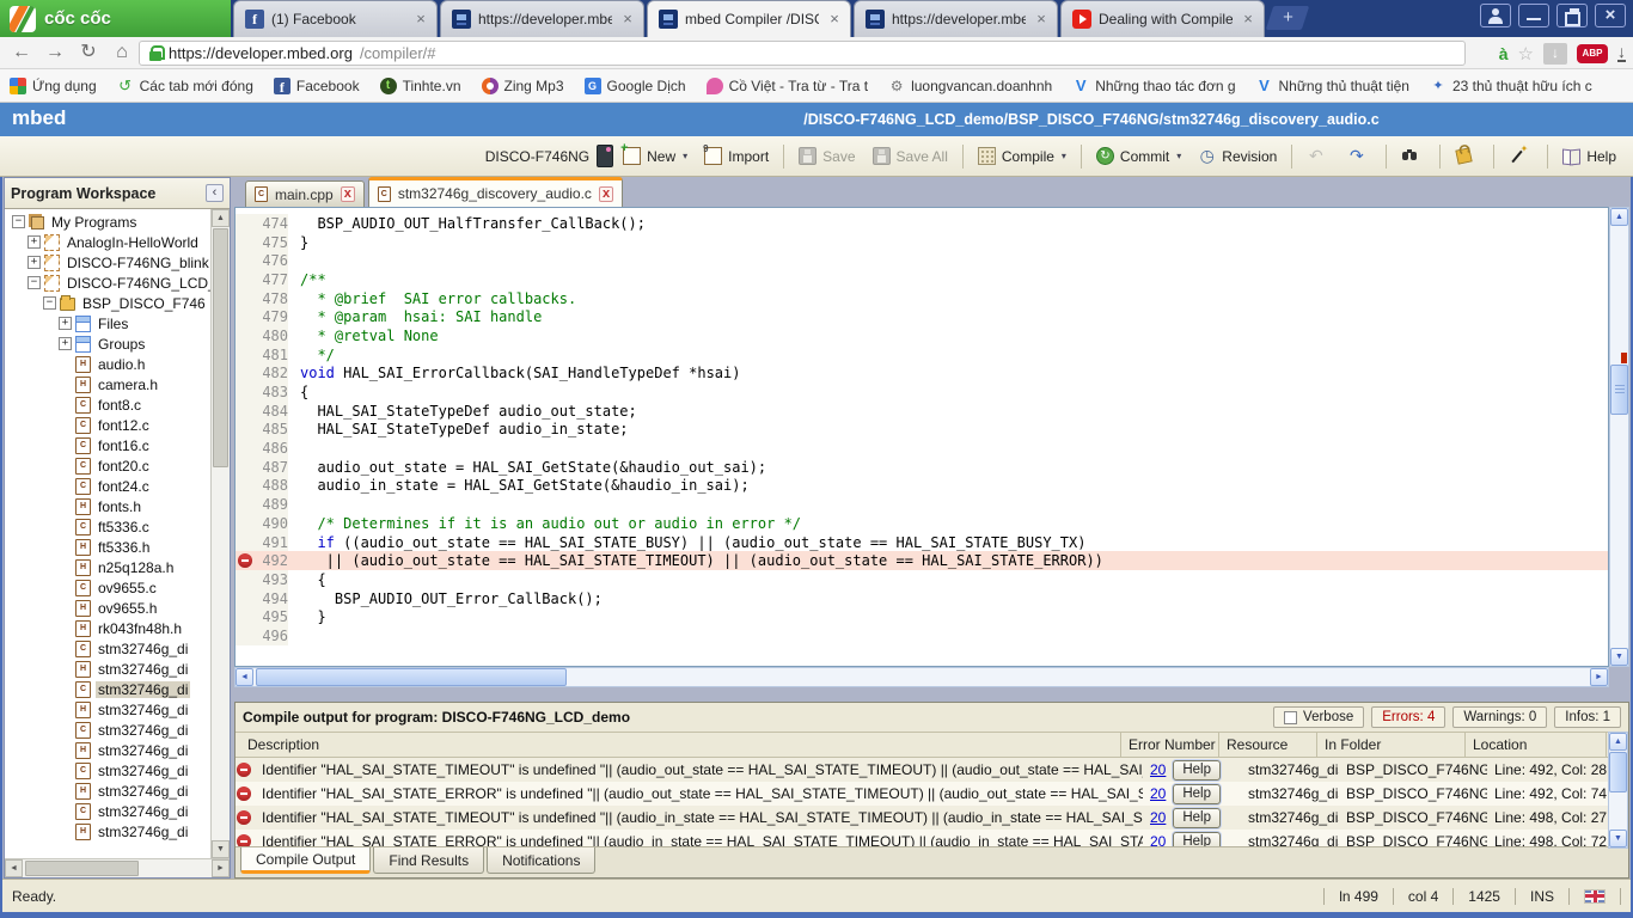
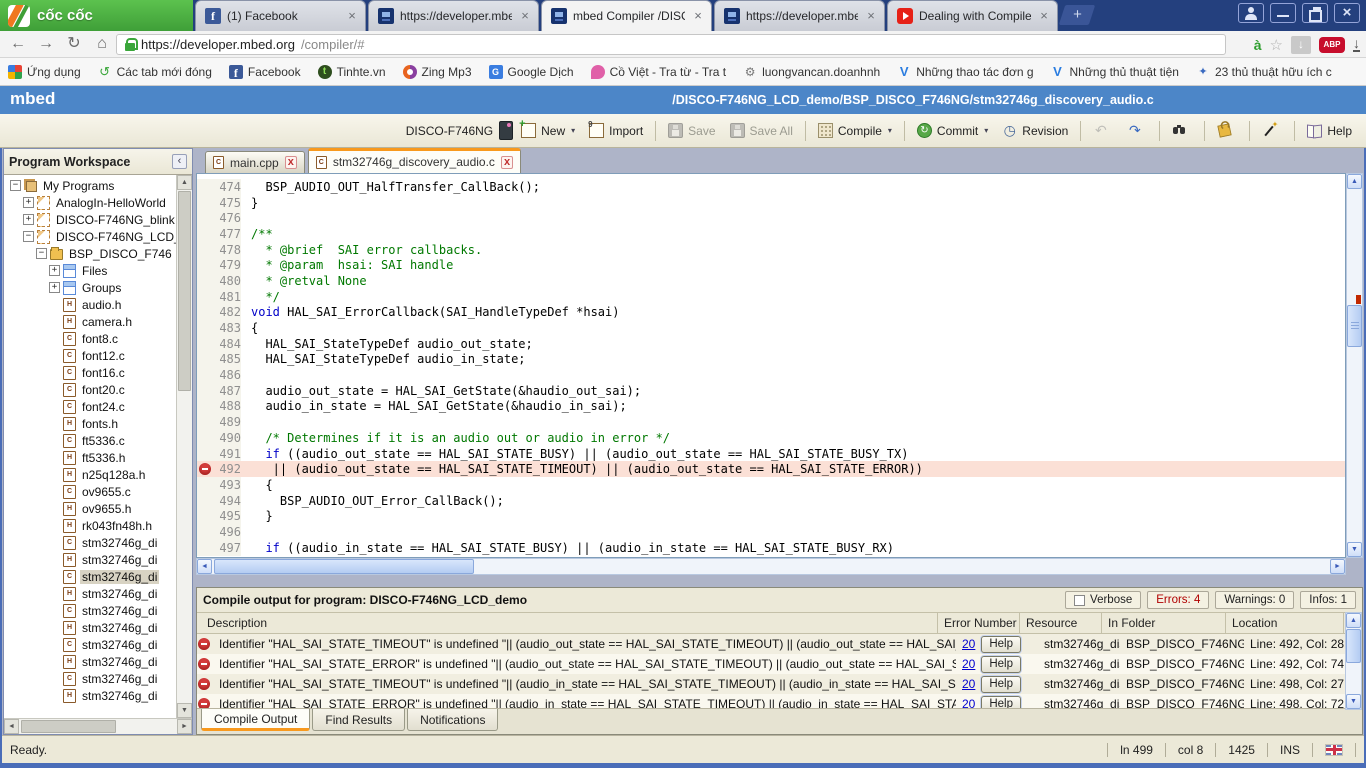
  cốc cốc
  (1) Facebook
  https://developer.mbe
  mbed Compiler /DIS
  https://developer.mbe
  Dealing with Compile
  ←
  →
  ↻
  ⌂
  https://developer.mbed.org
  /compiler/#
  à
  ☆
  ABP
  Ứng dụng
  Các tab mới đóng
  Facebook
  Tinhte.vn
  Zing Mp3
  Google Dịch
  Cồ Việt - Tra từ - Tra t
  luongvancan.doanhnh
  Những thao tác đơn g
  Những thủ thuật tiện
  23 thủ thuật hữu ích c
  mbed
  /DISCO-F746NG_LCD_demo/BSP_DISCO_F746NG/stm32746g_discovery_audio.c
  DISCO-F746NG
  New
  Import
  Save
  Save All
  Compile
  Commit
  Revision
  Help
  Program Workspace
  −
  My Programs
  +
  AnalogIn-HelloWorld
  +
  DISCO-F746NG_blink
  −
  DISCO-F746NG_LCD
  −
  BSP_DISCO_F746
  +
  Files
  +
  Groups
  audio.h
  camera.h
  font8.c
  font12.c
  font16.c
  font20.c
  font24.c
  fonts.h
  ft5336.c
  ft5336.h
  n25q128a.h
  ov9655.c
  ov9655.h
  rk043fn48h.h
  stm32746g_di
  stm32746g_di
  stm32746g_di
  stm32746g_di
  stm32746g_di
  stm32746g_di
  stm32746g_di
  stm32746g_di
  stm32746g_di
  stm32746g_di
  main.cpp
  stm32746g_discovery_audio.c
  474
  BSP_AUDIO_OUT_HalfTransfer_CallBack();
  475
  }
  476
  477
  /**
  478
  * @brief SAI error callbacks.
  479
  * @param hsai: SAI handle
  480
  * @retval None
  481
  */
  482
  void HAL_SAI_ErrorCallback(SAI_HandleTypeDef *hsai)
  483
  {
  484
  HAL_SAI_StateTypeDef audio_out_state;
  485
  HAL_SAI_StateTypeDef audio_in_state;
  486
  487
  audio_out_state = HAL_SAI_GetState(&haudio_out_sai);
  488
  audio_in_state = HAL_SAI_GetState(&haudio_in_sai);
  489
  490
  /* Determines if it is an audio out or audio in error */
  491
  if ((audio_out_state == HAL_SAI_STATE_BUSY) || (audio_out_state == HAL_SAI_STATE_BUSY_TX)
  492
  || (audio_out_state == HAL_SAI_STATE_TIMEOUT) || (audio_out_state == HAL_SAI_STATE_ERROR))
  493
  {
  494
  BSP_AUDIO_OUT_Error_CallBack();
  495
  }
  496
+ 497
+ if ((audio_in_state == HAL_SAI_STATE_BUSY) || (audio_in_state == HAL_SAI_STATE_BUSY_RX)
  Compile output for program: DISCO-F746NG_LCD_demo
  Verbose
  Errors: 4
  Warnings: 0
  Infos: 1
  Description
  Error Number
  Resource
  In Folder
  Location
  Identifier "HAL_SAI_STATE_TIMEOUT" is undefined "|| (audio_out_state == HAL_SAI_STATE_TIMEOUT) || (audio_out_state == HAL_SAI
  20
  Help
  stm32746g_di
  BSP_DISCO_F746NG
  Line: 492, Col: 28
  Identifier "HAL_SAI_STATE_ERROR" is undefined "|| (audio_out_state == HAL_SAI_STATE_TIMEOUT) || (audio_out_state == HAL_SAI_S
  20
  Help
  stm32746g_di
  BSP_DISCO_F746NG
  Line: 492, Col: 74
  Identifier "HAL_SAI_STATE_TIMEOUT" is undefined "|| (audio_in_state == HAL_SAI_STATE_TIMEOUT) || (audio_in_state == HAL_SAI_S
  20
  Help
  stm32746g_di
  BSP_DISCO_F746NG
  Line: 498, Col: 27
  Identifier "HAL_SAI_STATE_ERROR" is undefined "|| (audio_in_state == HAL_SAI_STATE_TIMEOUT) || (audio_in_state == HAL_SAI_STA
  20
  Help
  stm32746g_di
  BSP_DISCO_F746NG
  Line: 498, Col: 72
  Compile Output
  Find Results
  Notifications
  Ready.
  ln 499
- col 4
+ col 8
  1425
  INS
